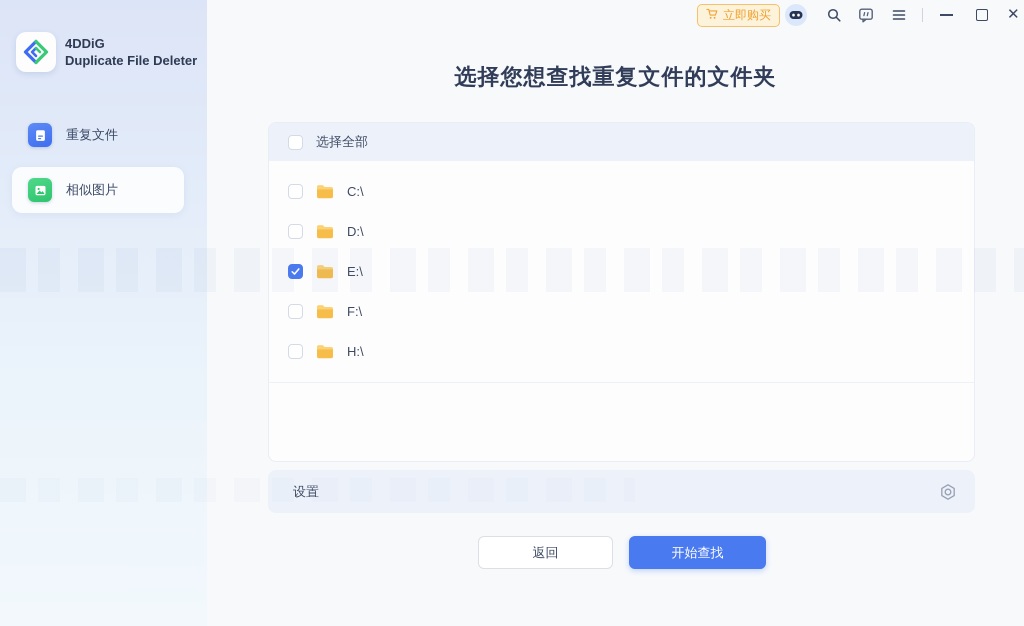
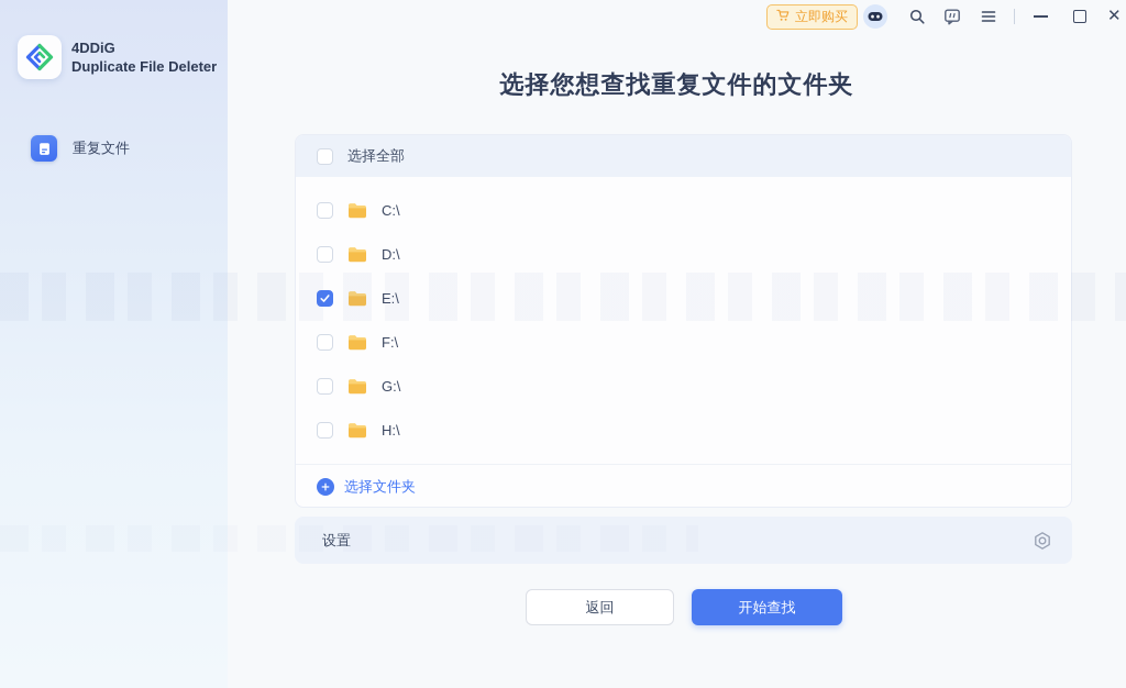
  4DDiG
  Duplicate File Deleter
  重复文件
- 相似图片
  立即购买
  ✕
  选择您想查找重复文件的文件夹
  选择全部
  C:\
  D:\
  F:\
+ G:\
  H:\
+ 选择文件夹
  设置
  返回
  开始查找
